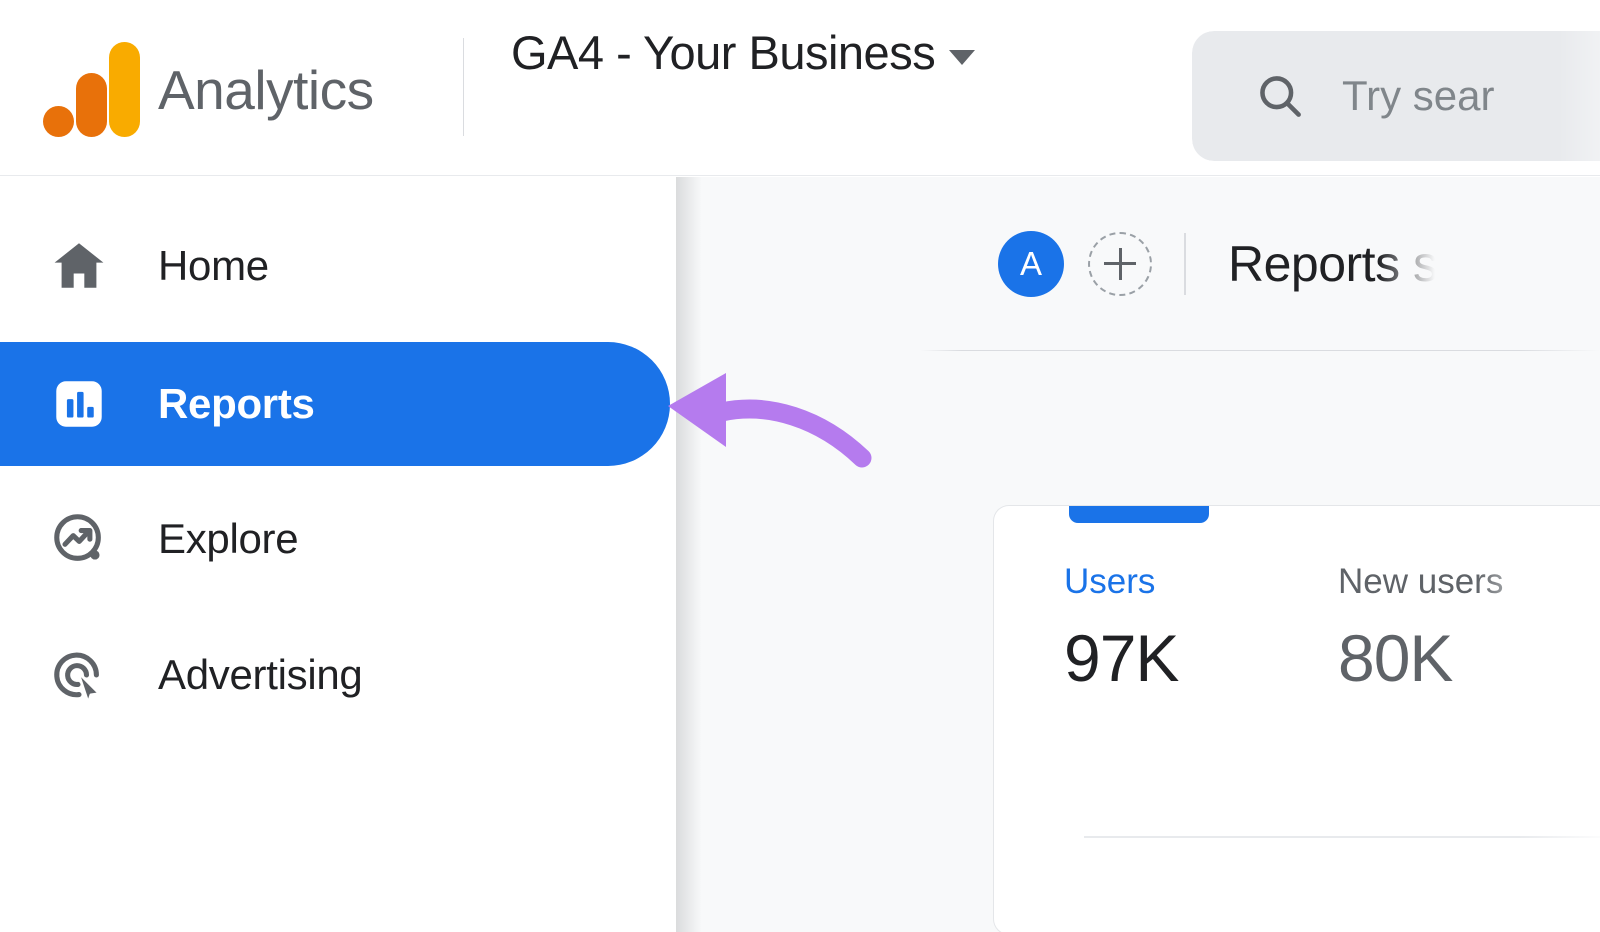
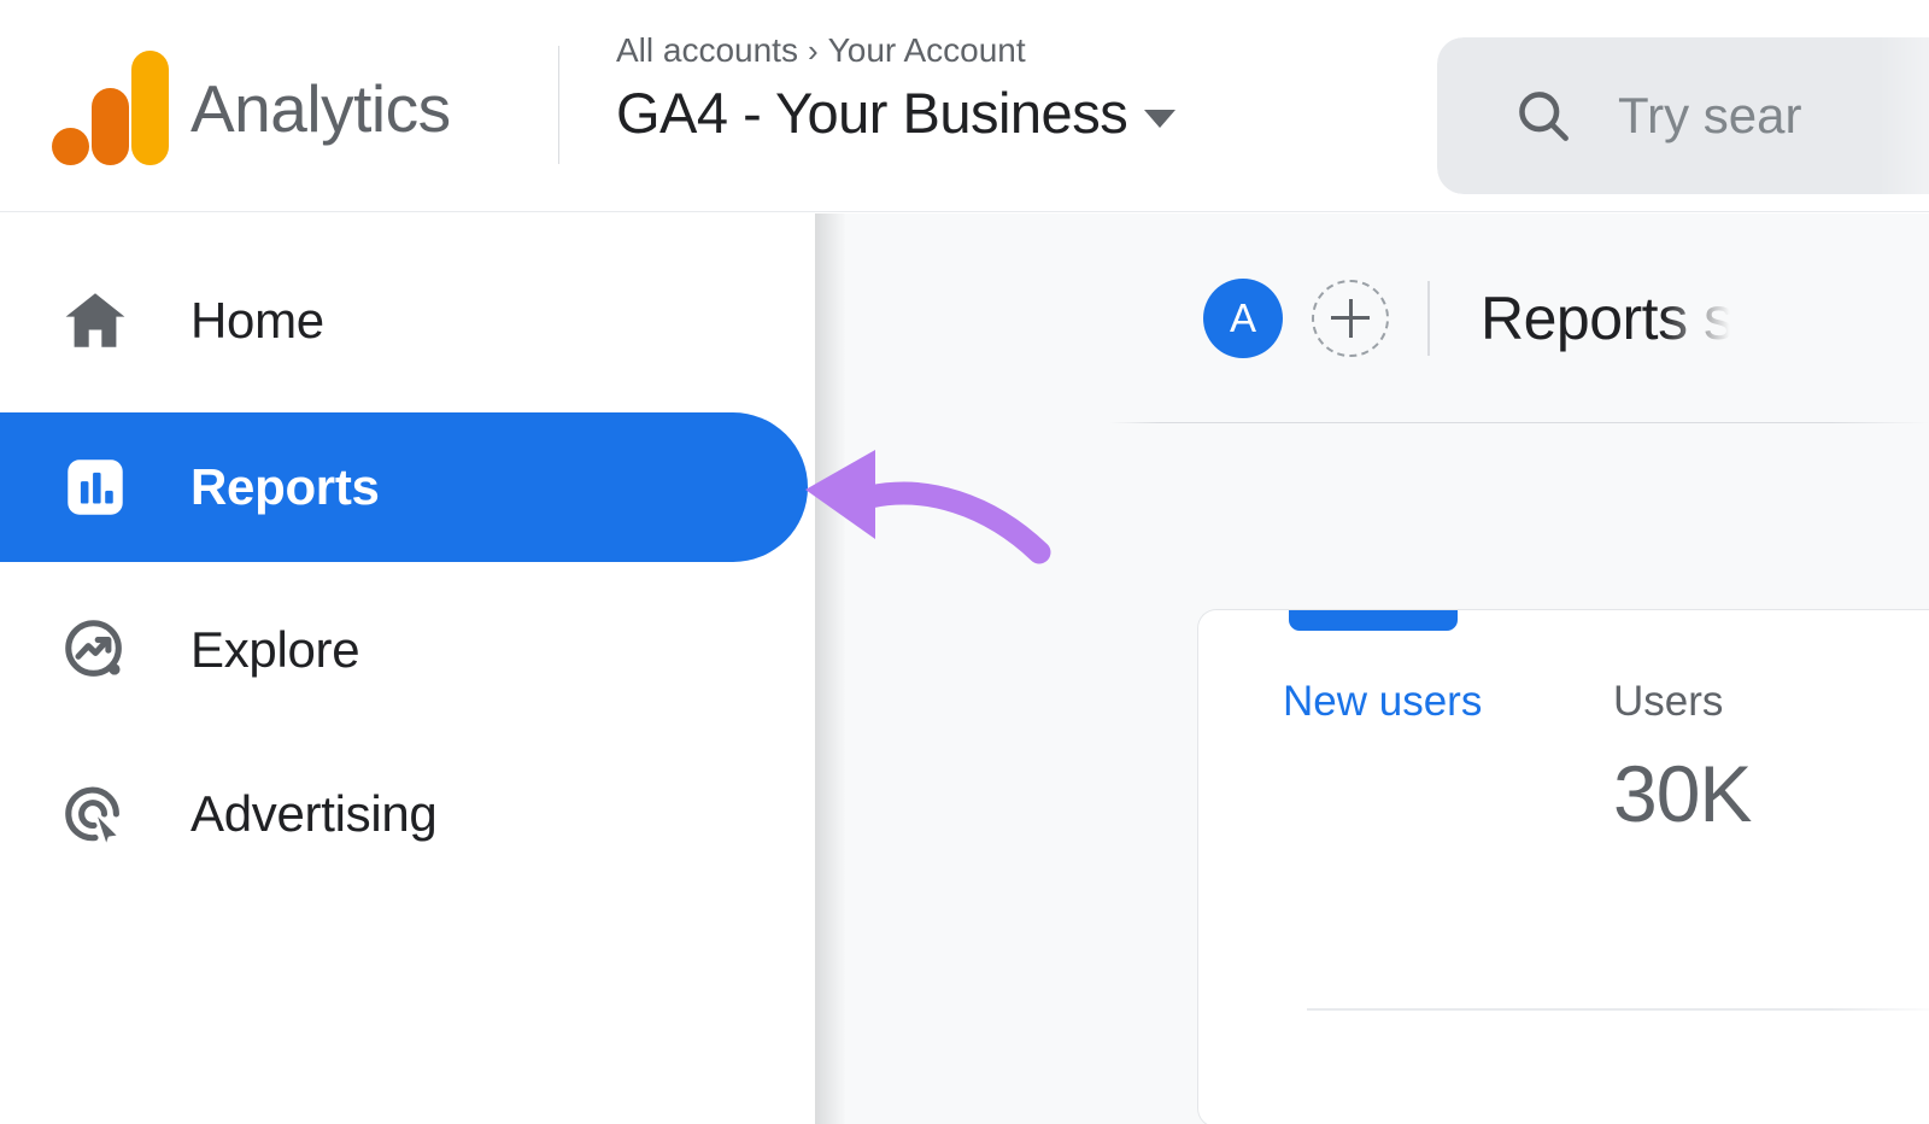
  Analytics
+ All accounts › Your Account
  GA4 - Your Business
  Try sear
  Home
  Reports
  Explore
  Advertising
  A
  Reports s
- Users
+ New users
- 97K
- New users
+ Users
- 80K
+ 30K
